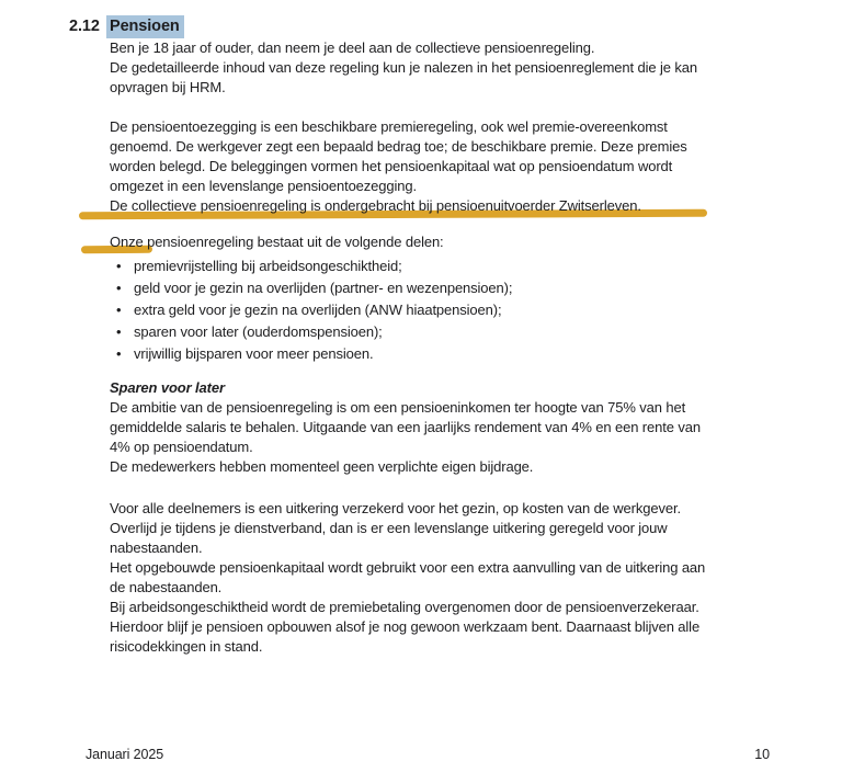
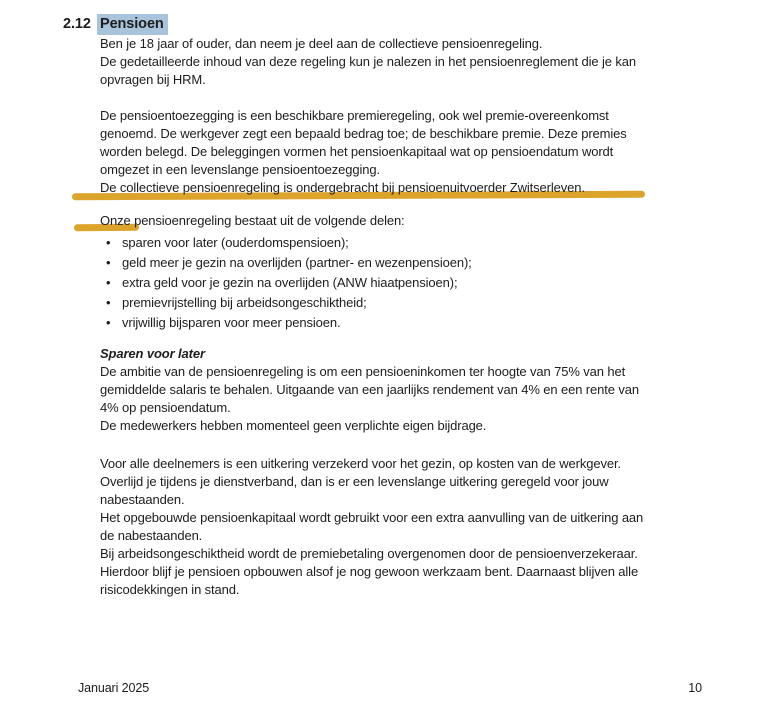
  2.12
  Pensioen
  Ben je 18 jaar of ouder, dan neem je deel aan de collectieve pensioenregeling.
  De gedetailleerde inhoud van deze regeling kun je nalezen in het pensioenreglement die je kan
  opvragen bij HRM.
  De pensioentoezegging is een beschikbare premieregeling, ook wel premie-overeenkomst
  genoemd. De werkgever zegt een bepaald bedrag toe; de beschikbare premie. Deze premies
  worden belegd. De beleggingen vormen het pensioenkapitaal wat op pensioendatum wordt
  omgezet in een levenslange pensioentoezegging.
  De collectieve pensioenregeling is ondergebracht bij pensioenuitvoerder Zwitserleven.
  Onze pensioenregeling bestaat uit de volgende delen:
- premievrijstelling bij arbeidsongeschiktheid;
+ sparen voor later (ouderdomspensioen);
- geld voor je gezin na overlijden (partner- en wezenpensioen);
+ geld meer je gezin na overlijden (partner- en wezenpensioen);
  extra geld voor je gezin na overlijden (ANW hiaatpensioen);
- sparen voor later (ouderdomspensioen);
+ premievrijstelling bij arbeidsongeschiktheid;
  vrijwillig bijsparen voor meer pensioen.
  Sparen voor later
  De ambitie van de pensioenregeling is om een pensioeninkomen ter hoogte van 75% van het
  gemiddelde salaris te behalen. Uitgaande van een jaarlijks rendement van 4% en een rente van
  4% op pensioendatum.
  De medewerkers hebben momenteel geen verplichte eigen bijdrage.
  Voor alle deelnemers is een uitkering verzekerd voor het gezin, op kosten van de werkgever.
  Overlijd je tijdens je dienstverband, dan is er een levenslange uitkering geregeld voor jouw
  nabestaanden.
  Het opgebouwde pensioenkapitaal wordt gebruikt voor een extra aanvulling van de uitkering aan
  de nabestaanden.
  Bij arbeidsongeschiktheid wordt de premiebetaling overgenomen door de pensioenverzekeraar.
  Hierdoor blijf je pensioen opbouwen alsof je nog gewoon werkzaam bent. Daarnaast blijven alle
  risicodekkingen in stand.
  Januari 2025
  10
